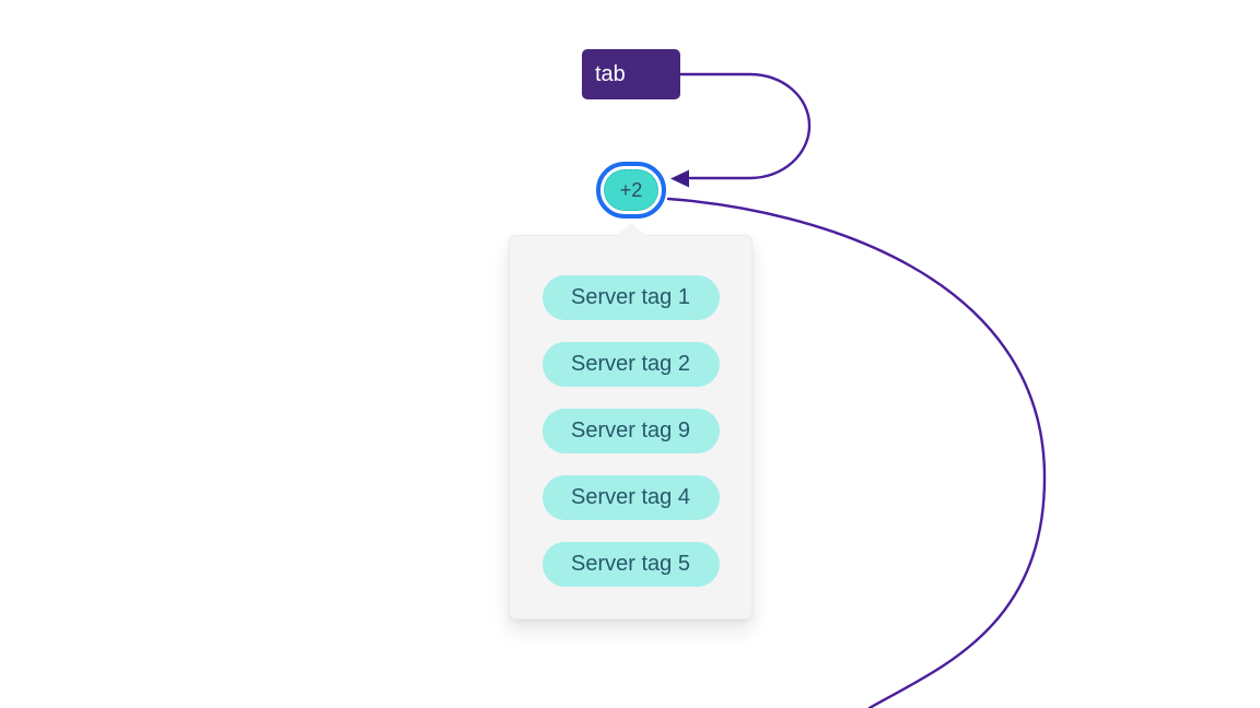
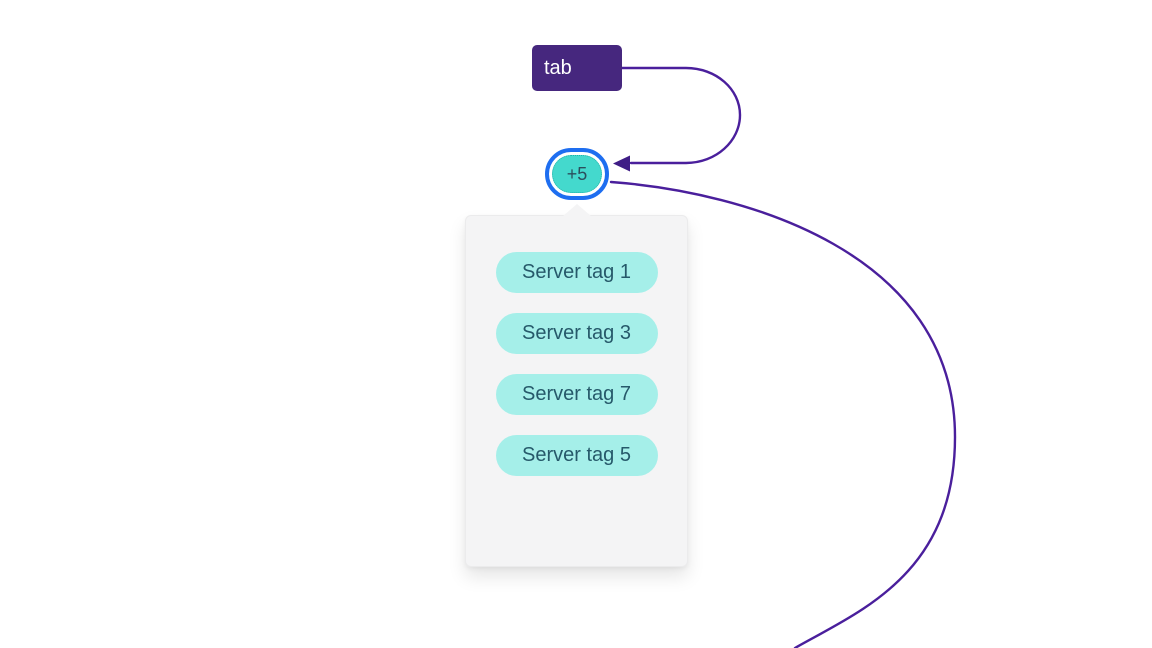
  tab
- +2
+ +5
  Server tag 1
- Server tag 2
- Server tag 9
+ Server tag 3
- Server tag 4
+ Server tag 7
  Server tag 5
